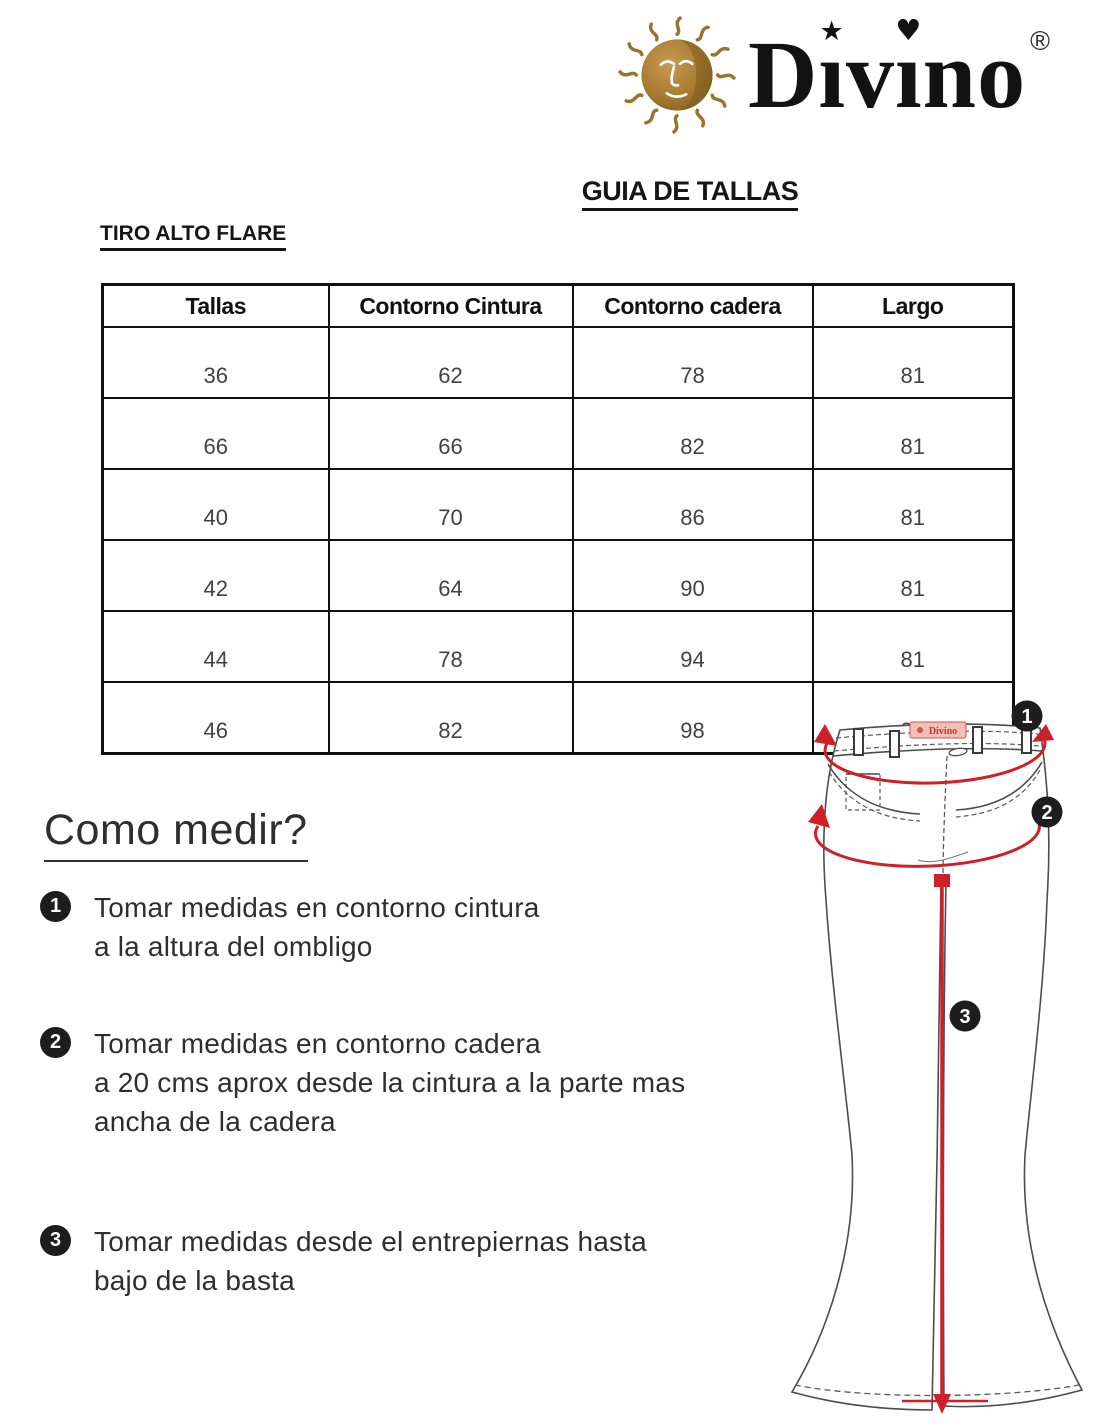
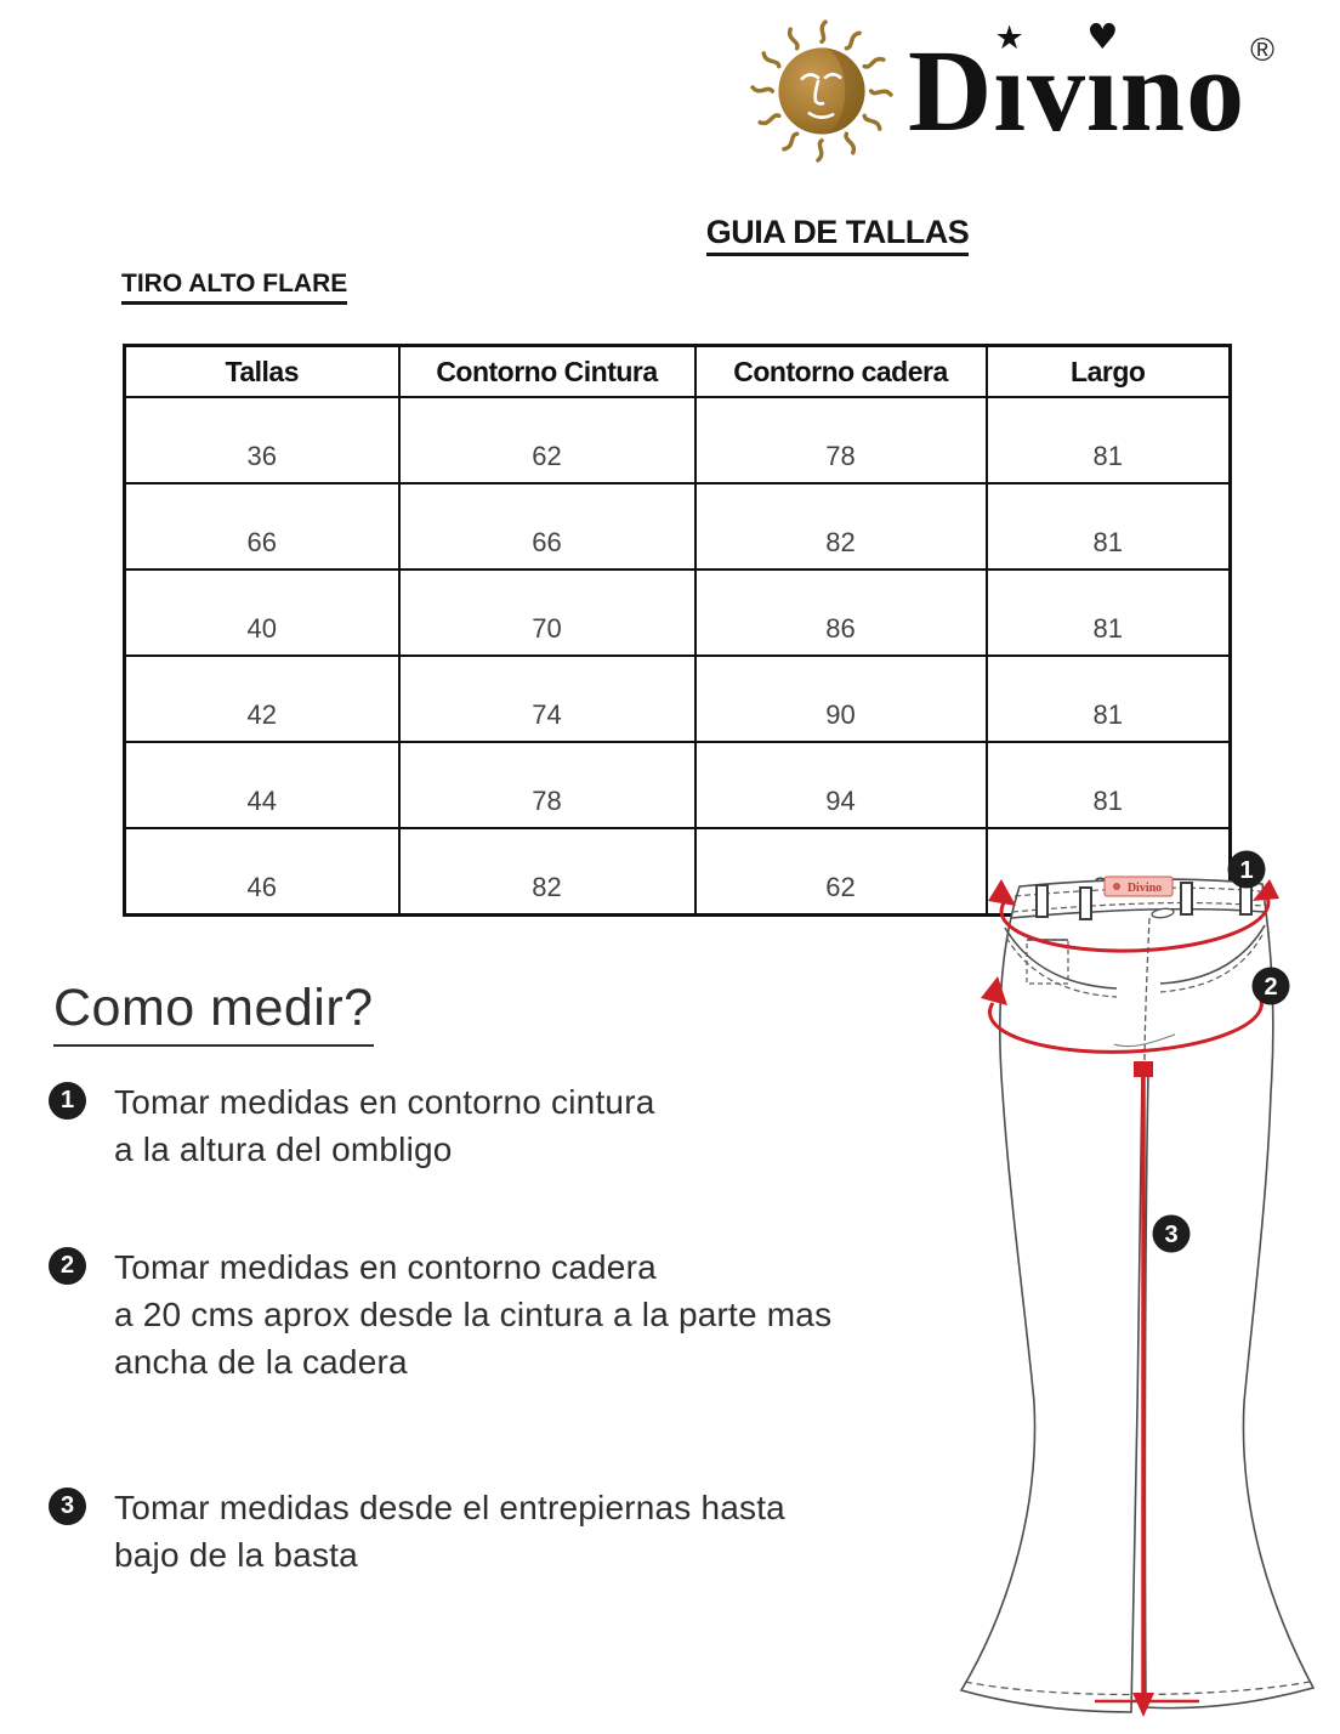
  Dı
  ★
  vı
  ♥
  no ®
  GUIA DE TALLAS
  TIRO ALTO FLARE
  Tallas	Contorno Cintura	Contorno cadera	Largo
  36	62	78	81
  66	66	82	81
  40	70	86	81
- 42	64	90	81
+ 42	74	90	81
  44	78	94	81
- 46	82	98
+ 46	82	62
  Como medir?
  1
  Tomar medidas en contorno cintura
  a la altura del ombligo
  2
  Tomar medidas en contorno cadera
  a 20 cms aprox desde la cintura a la parte mas
  ancha de la cadera
  3
  Tomar medidas desde el entrepiernas hasta
  bajo de la basta
  1
  2
  3
  Divino
